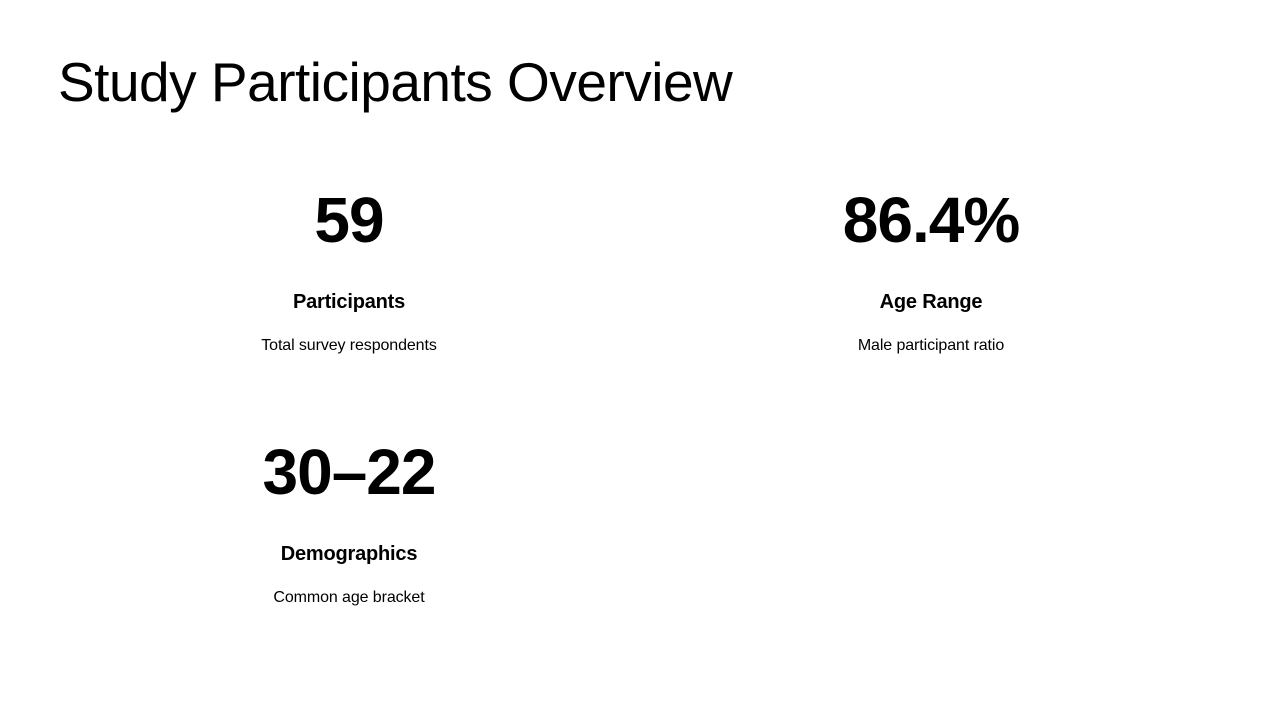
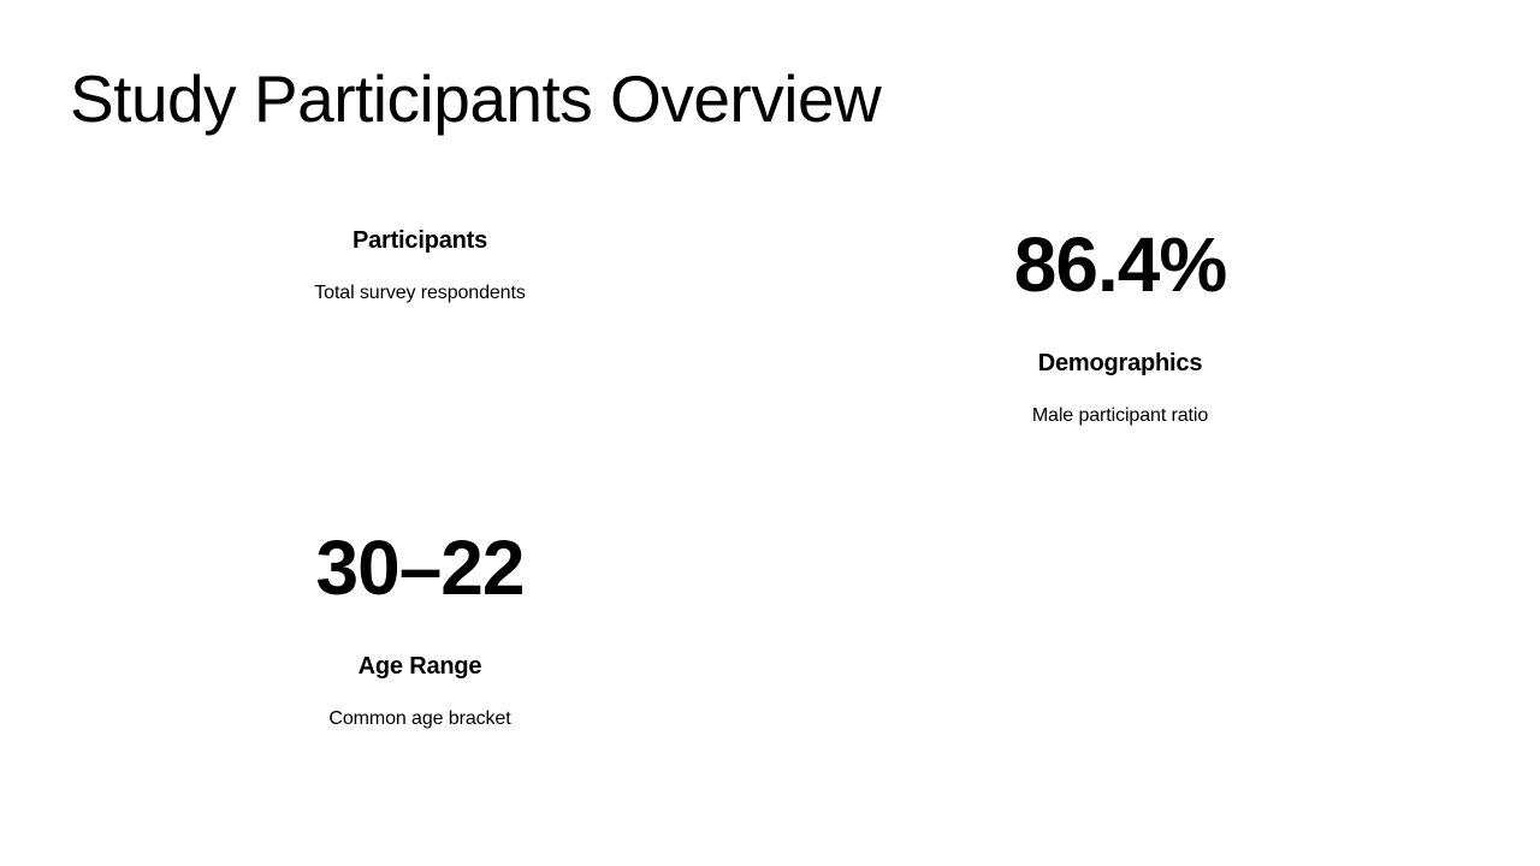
  Study Participants Overview
- 59
  Participants
  Total survey respondents
  86.4%
- Age Range
+ Demographics
  Male participant ratio
  30–22
- Demographics
+ Age Range
  Common age bracket
